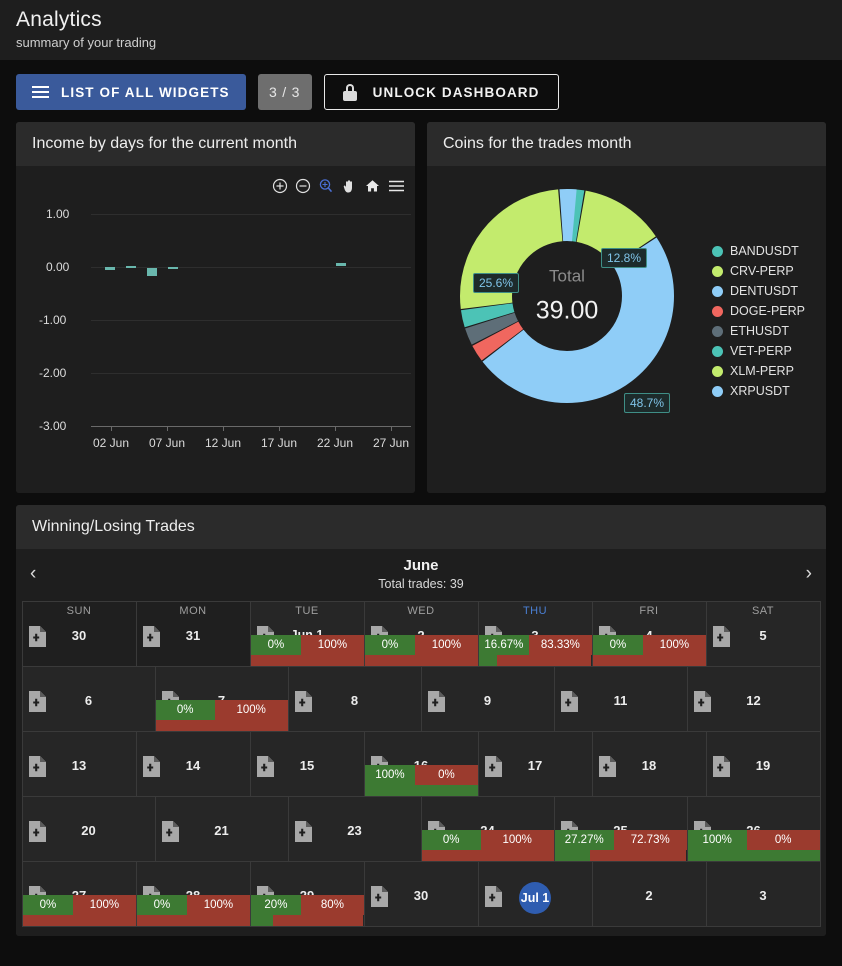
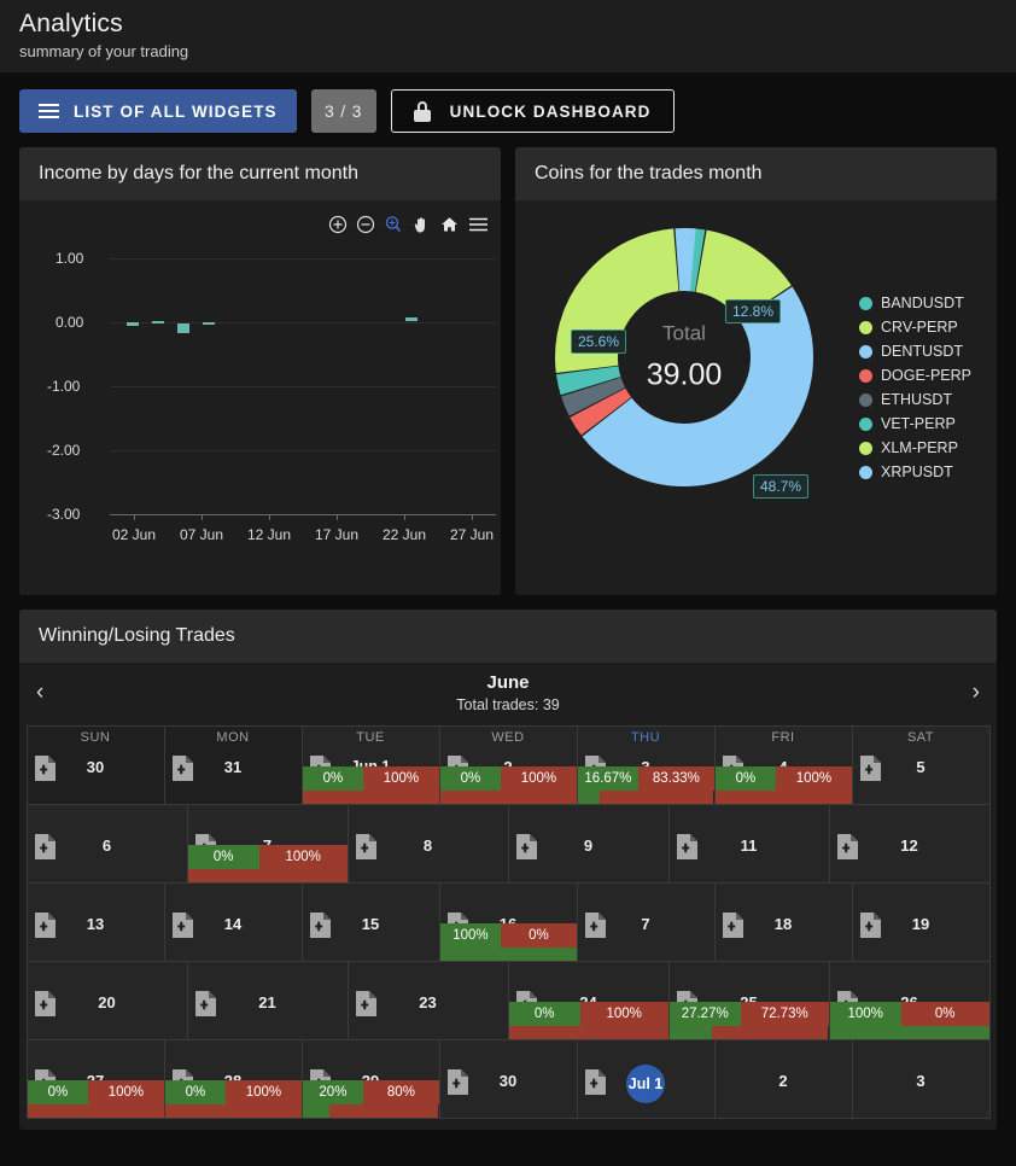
  Analytics
  summary of your trading
  LIST OF ALL WIDGETS
  3 / 3
  UNLOCK DASHBOARD
  Income by days for the current month
  02 Jun
  07 Jun
  12 Jun
  17 Jun
  22 Jun
  27 Jun
  1.00
  0.00
  -1.00
  -2.00
  -3.00
  Coins for the trades month
  Total
  39.00
  12.8%
  25.6%
  48.7%
  BANDUSDT
  CRV-PERP
  DENTUSDT
  DOGE-PERP
  ETHUSDT
  VET-PERP
  XLM-PERP
  XRPUSDT
  Winning/Losing Trades
  ‹
  June
  Total trades: 39
  ›
  SUN
  30
  MON
  31
  TUE
  0%
  100%
  WED
  0%
  100%
  THU
  16.67%
  83.33%
  FRI
  0%
  100%
  SAT
  5
  6
  0%
  100%
  8
  9
  11
  12
  13
  14
  15
  100%
  0%
- 17
+ 7
  18
  19
  20
  21
  23
  0%
  100%
  27.27%
  72.73%
  100%
  0%
  0%
  100%
  0%
  100%
  20%
  80%
  30
  Jul 1
  2
  3
